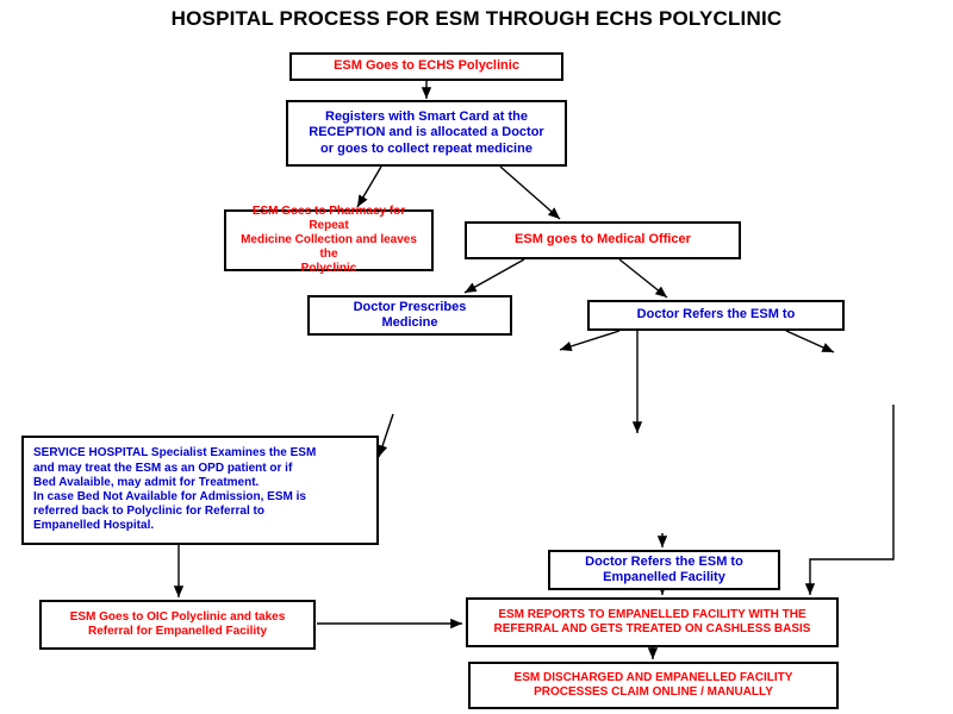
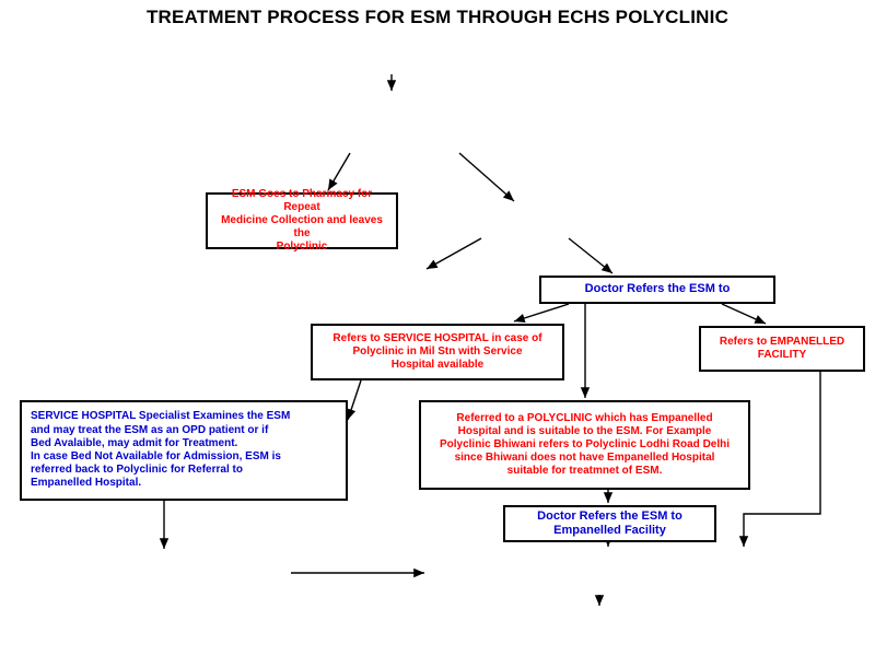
- HOSPITAL PROCESS FOR ESM THROUGH ECHS POLYCLINIC
+ TREATMENT PROCESS FOR ESM THROUGH ECHS POLYCLINIC
- ESM Goes to ECHS Polyclinic
- Registers with Smart Card at the
- RECEPTION and is allocated a Doctor
- or goes to collect repeat medicine
  ESM Goes to Pharmacy for Repeat
  Medicine Collection and leaves the
  Polyclinic
- ESM goes to Medical Officer
- Doctor Prescribes
- Medicine
  Doctor Refers the ESM to
+ Refers to SERVICE HOSPITAL in case of
+ Polyclinic in Mil Stn with Service
+ Hospital available
+ Refers to EMPANELLED
+ FACILITY
  SERVICE HOSPITAL Specialist Examines the ESM
  and may treat the ESM as an OPD patient or if
  Bed Avalaible, may admit for Treatment.
  In case Bed Not Available for Admission, ESM is
  referred back to Polyclinic for Referral to
  Empanelled Hospital.
+ Referred to a POLYCLINIC which has Empanelled
+ Hospital and is suitable to the ESM. For Example
+ Polyclinic Bhiwani refers to Polyclinic Lodhi Road Delhi
+ since Bhiwani does not have Empanelled Hospital
+ suitable for treatmnet of ESM.
  Doctor Refers the ESM to
  Empanelled Facility
- ESM Goes to OIC Polyclinic and takes
- Referral for Empanelled Facility
- ESM REPORTS TO EMPANELLED FACILITY WITH THE
- REFERRAL AND GETS TREATED ON CASHLESS BASIS
- ESM DISCHARGED AND EMPANELLED FACILITY
- PROCESSES CLAIM ONLINE / MANUALLY
